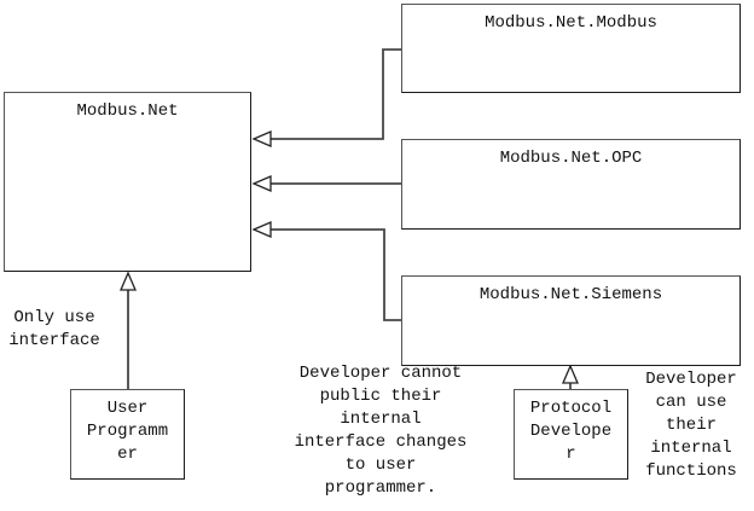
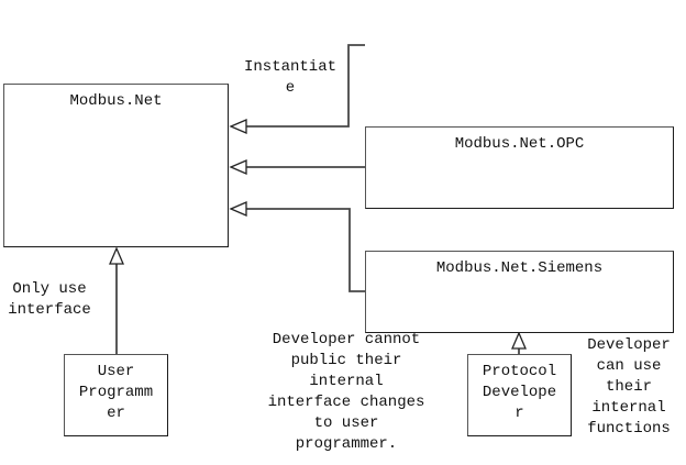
  Modbus.Net
- Modbus.Net.Modbus
  Modbus.Net.OPC
  Modbus.Net.Siemens
  User
  Programm
  er
  Protocol
  Develope
  r
+ Instantiat
+ e
  Only use
  interface
  Developer cannot
  public their
  internal
  interface changes
  to user
  programmer.
  Developer
  can use
  their
  internal
  functions
